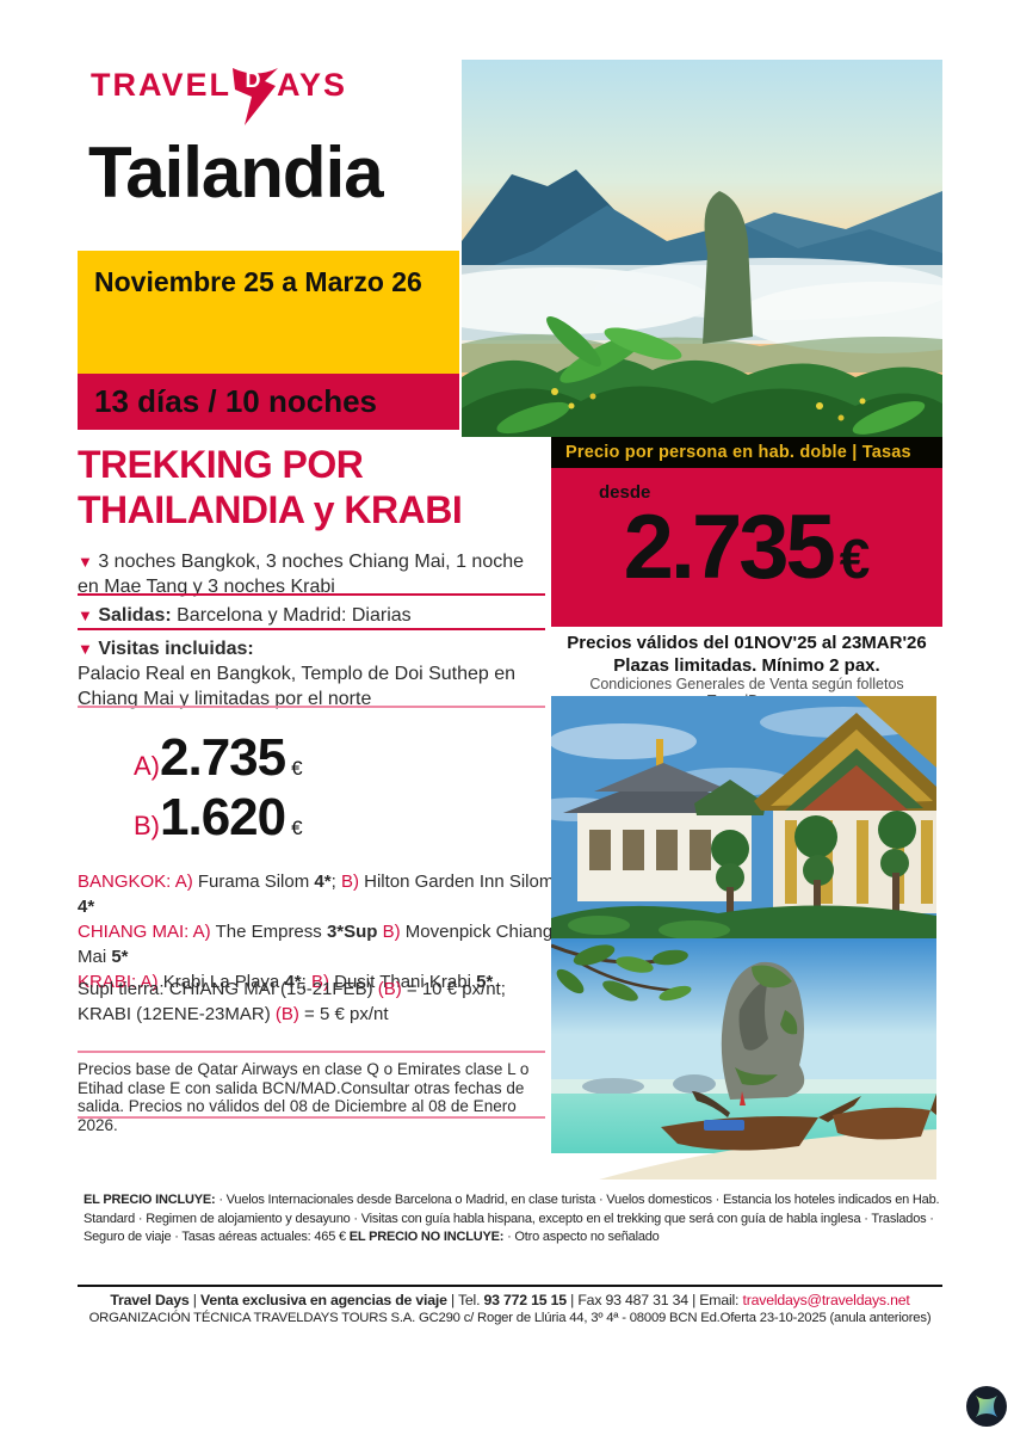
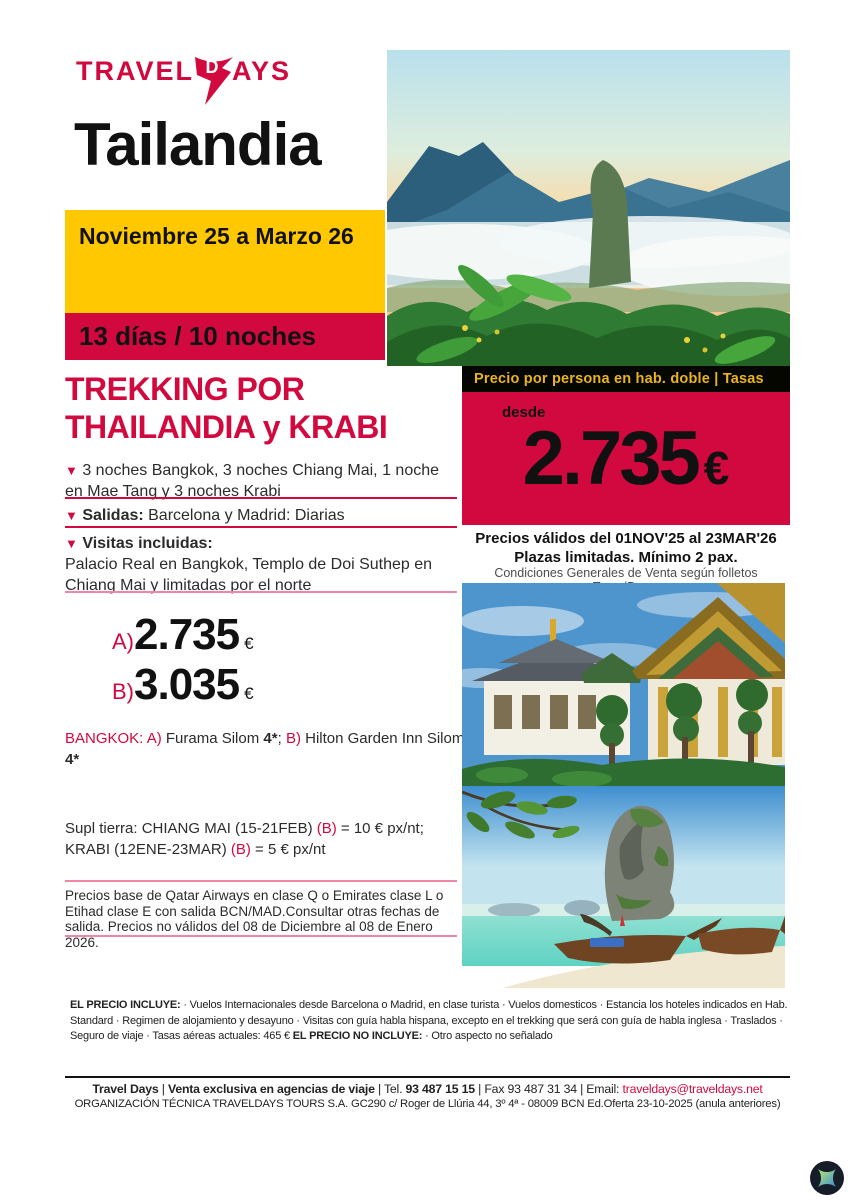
  TRAVEL
  D
  AYS
  Tailandia
  Noviembre 25 a Marzo 26
  13 días / 10 noches
  TREKKING POR
  THAILANDIA y KRABI
  ▼ 3 noches Bangkok, 3 noches Chiang Mai, 1 noche en Mae Tang y 3 noches Krabi
  ▼ Salidas: Barcelona y Madrid: Diarias
  ▼ Visitas incluidas:
  Palacio Real en Bangkok, Templo de Doi Suthep en Chiang Mai y limitadas por el norte
  A)
  2.735
  €
  B)
- 1.620
+ 3.035
  €
  BANGKOK: A) Furama Silom 4*; B) Hilton Garden Inn Silom 4*
- CHIANG MAI: A) The Empress 3*Sup B) Movenpick Chiang Mai 5*
- KRABI: A) Krabi La Playa 4*; B) Dusit Thani Krabi 5*
  Supl tierra: CHIANG MAI (15-21FEB) (B) = 10 € px/nt; KRABI (12ENE-23MAR) (B) = 5 € px/nt
  Precios base de Qatar Airways en clase Q o Emirates clase L o Etihad clase E con salida BCN/MAD.Consultar otras fechas de salida. Precios no válidos del 08 de Diciembre al 08 de Enero 2026.
  Precio por persona en hab. doble | Tasas
  desde
  2.735
  €
  Precios válidos del 01NOV'25 al 23MAR'26
  Plazas limitadas. Mínimo 2 pax.
  Condiciones Generales de Venta según folletos
  EL PRECIO INCLUYE: · Vuelos Internacionales desde Barcelona o Madrid, en clase turista · Vuelos domesticos · Estancia los hoteles indicados en Hab. Standard · Regimen de alojamiento y desayuno · Visitas con guía habla hispana, excepto en el trekking que será con guía de habla inglesa · Traslados · Seguro de viaje · Tasas aéreas actuales: 465 € EL PRECIO NO INCLUYE: · Otro aspecto no señalado
- Travel Days | Venta exclusiva en agencias de viaje | Tel. 93 772 15 15 | Fax 93 487 31 34 | Email: traveldays@traveldays.net
+ Travel Days | Venta exclusiva en agencias de viaje | Tel. 93 487 15 15 | Fax 93 487 31 34 | Email: traveldays@traveldays.net
  ORGANIZACIÓN TÉCNICA TRAVELDAYS TOURS S.A. GC290 c/ Roger de Llúria 44, 3º 4ª - 08009 BCN Ed.Oferta 23-10-2025 (anula anteriores)
